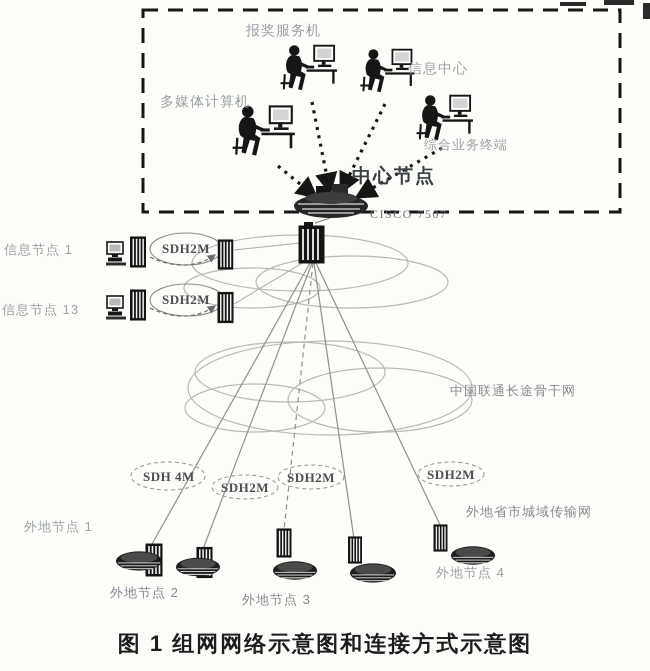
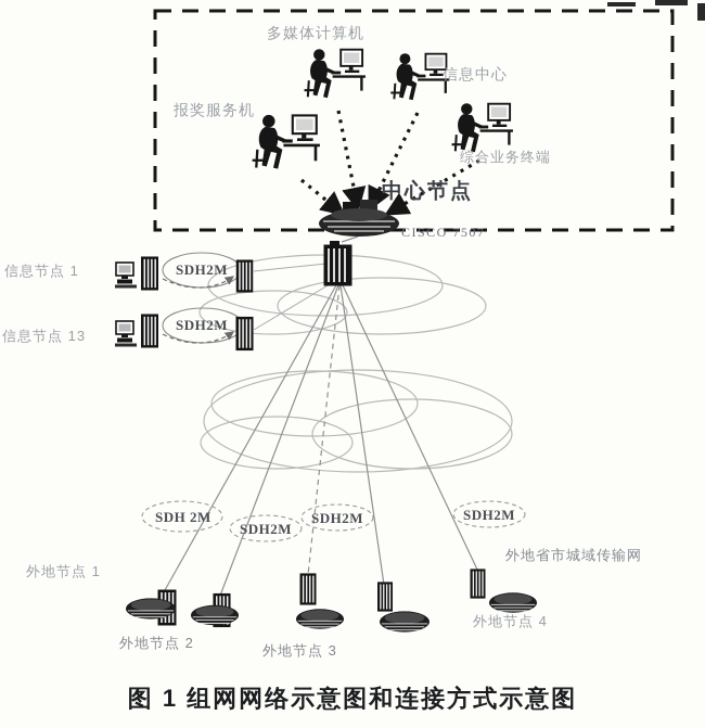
- 报奖服务机
+ 多媒体计算机
  信息中心
- 多媒体计算机
+ 报奖服务机
  综合业务终端
  中心节点
  CISCO 7507
  信息节点 1
  信息节点 13
  SDH2M
  SDH2M
- 中国联通长途骨干网
  外地省市城域传输网
- SDH 4M
+ SDH 2M
  SDH2M
  SDH2M
  SDH2M
  外地节点 1
  外地节点 2
  外地节点 3
  外地节点 4
  图 1 组网网络示意图和连接方式示意图
